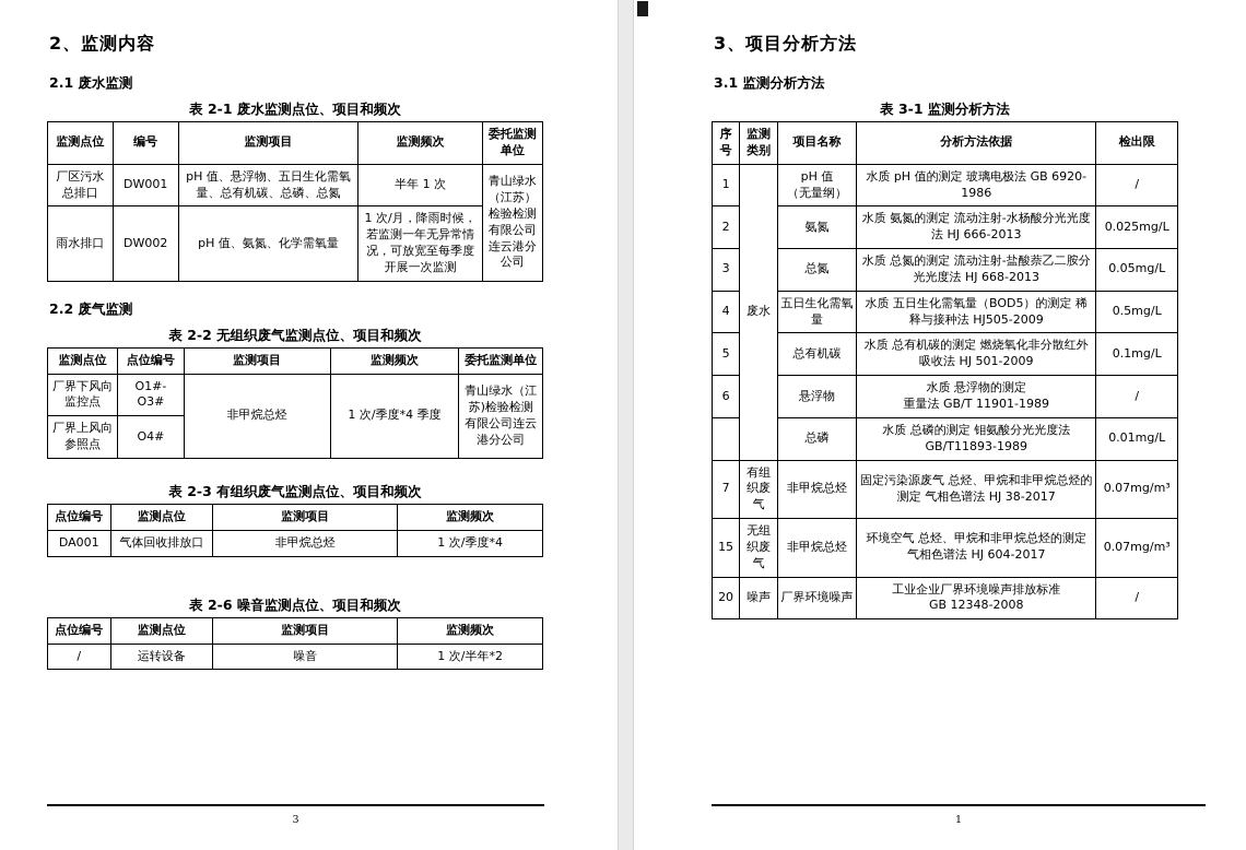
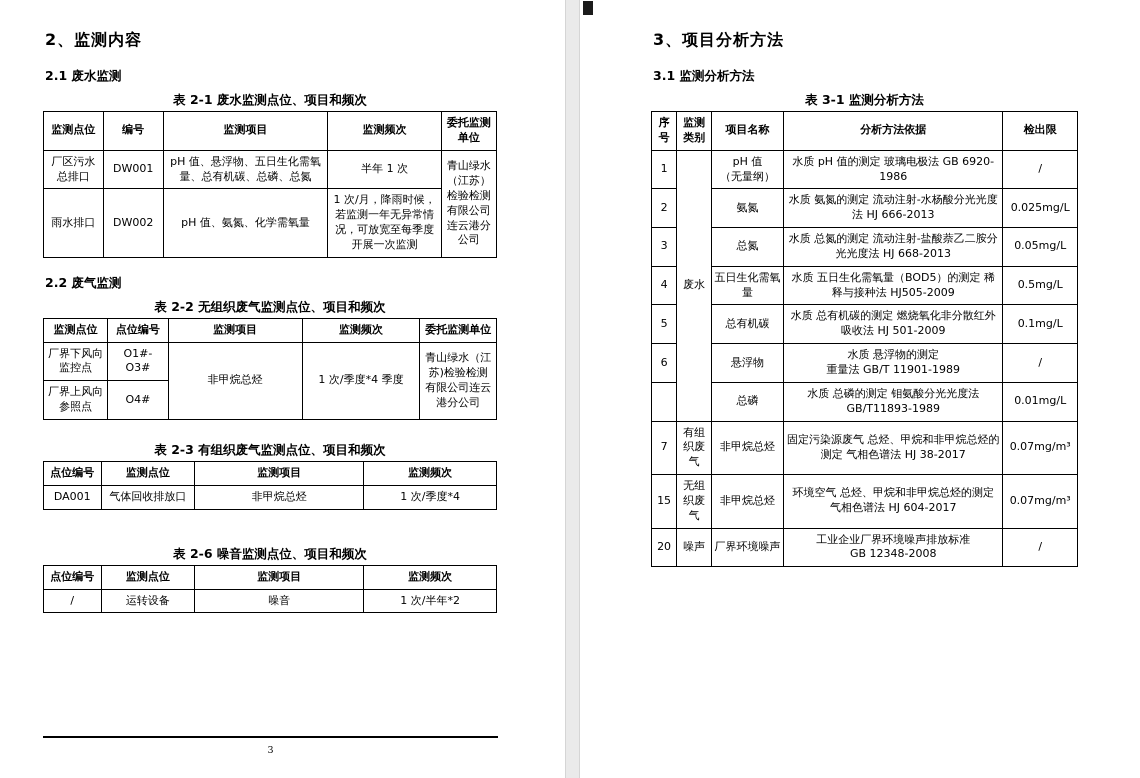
  2、监测内容
  2.1 废水监测
  表 2-1 废水监测点位、项目和频次
  监测点位	编号	监测项目	监测频次	委托监测单位
  厂区污水总排口	DW001	pH 值、悬浮物、五日生化需氧量、总有机碳、总磷、总氮	半年 1 次	青山绿水（江苏）检验检测有限公司连云港分公司
  雨水排口	DW002	pH 值、氨氮、化学需氧量	1 次/月，降雨时候，若监测一年无异常情况，可放宽至每季度开展一次监测
  2.2 废气监测
  表 2-2 无组织废气监测点位、项目和频次
  监测点位	点位编号	监测项目	监测频次	委托监测单位
  厂界下风向监控点	O1#-O3#	非甲烷总烃	1 次/季度*4 季度	青山绿水（江苏)检验检测有限公司连云港分公司
  厂界上风向参照点	O4#
  表 2-3 有组织废气监测点位、项目和频次
  点位编号	监测点位	监测项目	监测频次
  DA001	气体回收排放口	非甲烷总烃	1 次/季度*4
  表 2-6 噪音监测点位、项目和频次
  点位编号	监测点位	监测项目	监测频次
  /	运转设备	噪音	1 次/半年*2
  3
  3、项目分析方法
  3.1 监测分析方法
  表 3-1 监测分析方法
  序号	监测类别	项目名称	分析方法依据	检出限
  1	废水	pH 值 （无量纲）	水质 pH 值的测定 玻璃电极法 GB 6920-1986	/
  2	氨氮	水质 氨氮的测定 流动注射-水杨酸分光光度法 HJ 666-2013	0.025mg/L
  3	总氮	水质 总氮的测定 流动注射-盐酸萘乙二胺分光光度法 HJ 668-2013	0.05mg/L
  4	五日生化需氧量	水质 五日生化需氧量（BOD5）的测定 稀释与接种法 HJ505-2009	0.5mg/L
  5	总有机碳	水质 总有机碳的测定 燃烧氧化非分散红外吸收法 HJ 501-2009	0.1mg/L
  6	悬浮物	水质 悬浮物的测定 重量法 GB/T 11901-1989	/
  	总磷	水质 总磷的测定 钼氨酸分光光度法 GB/T11893-1989	0.01mg/L
  7	有组织废气	非甲烷总烃	固定污染源废气 总烃、甲烷和非甲烷总烃的测定 气相色谱法 HJ 38-2017	0.07mg/m³
  15	无组织废气	非甲烷总烃	环境空气 总烃、甲烷和非甲烷总烃的测定 气相色谱法 HJ 604-2017	0.07mg/m³
  20	噪声	厂界环境噪声	工业企业厂界环境噪声排放标准 GB 12348-2008	/
- 1
